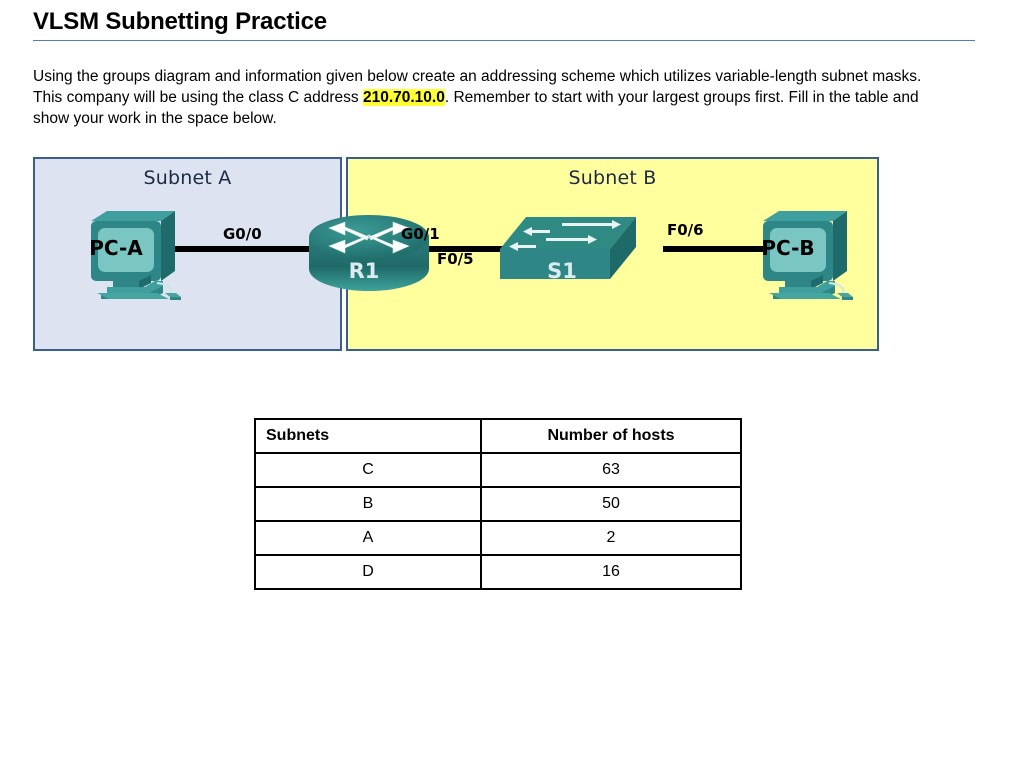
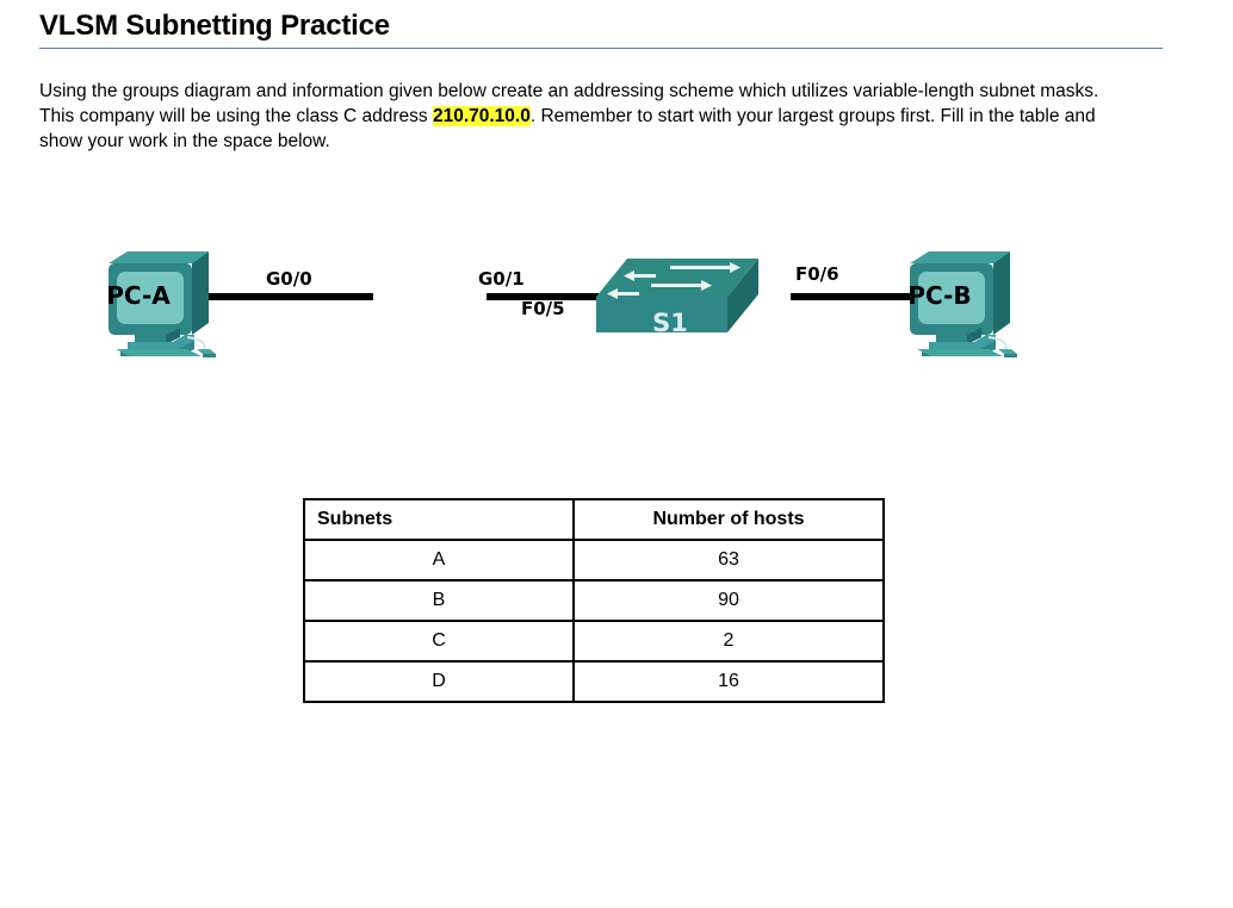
  VLSM Subnetting Practice
  Using the groups diagram and information given below create an addressing scheme which utilizes variable-length subnet masks. This company will be using the class C address 210.70.10.0. Remember to start with your largest groups first. Fill in the table and show your work in the space below.
- Subnet A
- Subnet B
  PC-A
- R1
  S1
  PC-B
  G0/0
  G0/1
  F0/5
  F0/6
  Subnets	Number of hosts
- C	63
+ A	63
- B	50
+ B	90
- A	2
+ C	2
  D	16
